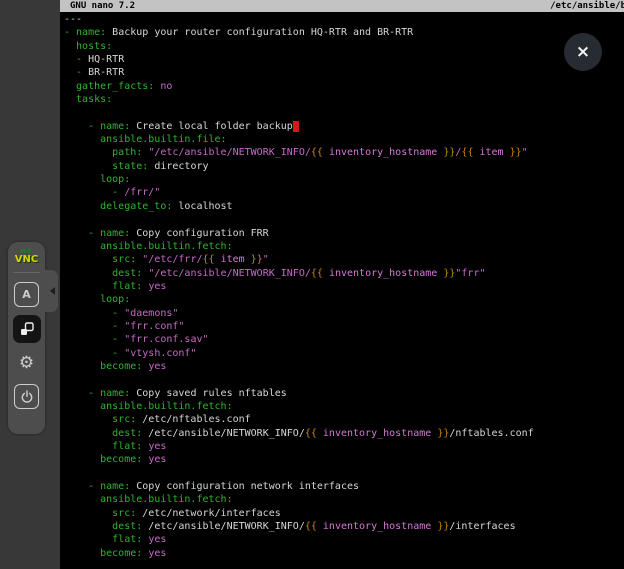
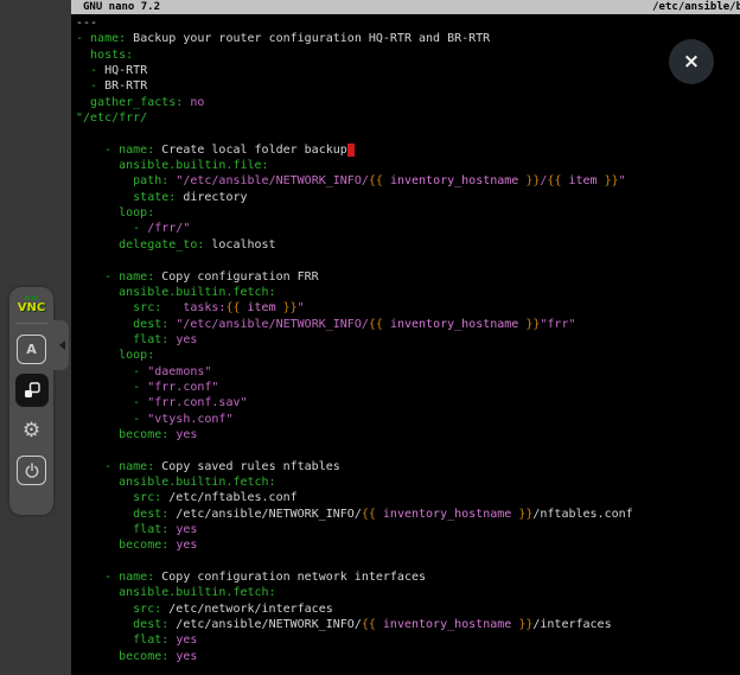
  no
  VNC
  A
  ⚙
  GNU nano 7.2
  /etc/ansible/b
  ---
  - name: Backup your router configuration HQ-RTR and BR-RTR
  hosts:
  - HQ-RTR
  - BR-RTR
  gather_facts: no
- tasks:
+ "/etc/frr/
  - name: Create local folder backup
  ansible.builtin.file:
  path: "/etc/ansible/NETWORK_INFO/{{ inventory_hostname }}/{{ item }}"
  state: directory
  loop:
  - /frr/"
  delegate_to: localhost
  - name: Copy configuration FRR
  ansible.builtin.fetch:
- src: "/etc/frr/{{ item }}"
+ src: tasks:{{ item }}"
  dest: "/etc/ansible/NETWORK_INFO/{{ inventory_hostname }}"frr"
  flat: yes
  loop:
  - "daemons"
  - "frr.conf"
  - "frr.conf.sav"
  - "vtysh.conf"
  become: yes
  - name: Copy saved rules nftables
  ansible.builtin.fetch:
  src: /etc/nftables.conf
  dest: /etc/ansible/NETWORK_INFO/{{ inventory_hostname }}/nftables.conf
  flat: yes
  become: yes
  - name: Copy configuration network interfaces
  ansible.builtin.fetch:
  src: /etc/network/interfaces
  dest: /etc/ansible/NETWORK_INFO/{{ inventory_hostname }}/interfaces
  flat: yes
  become: yes
  ×
